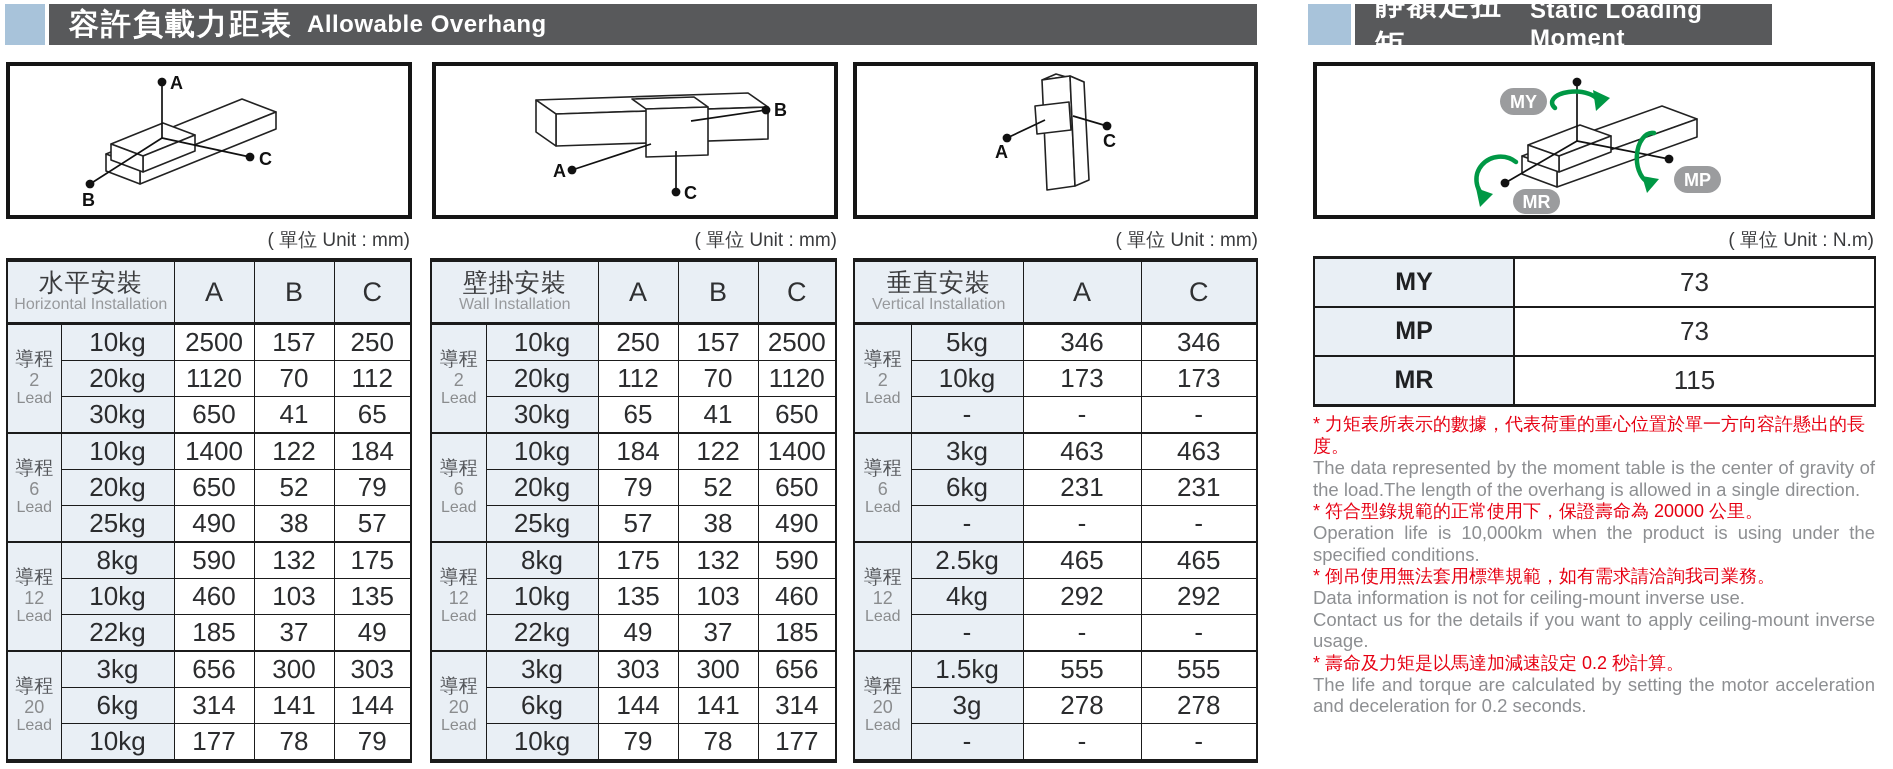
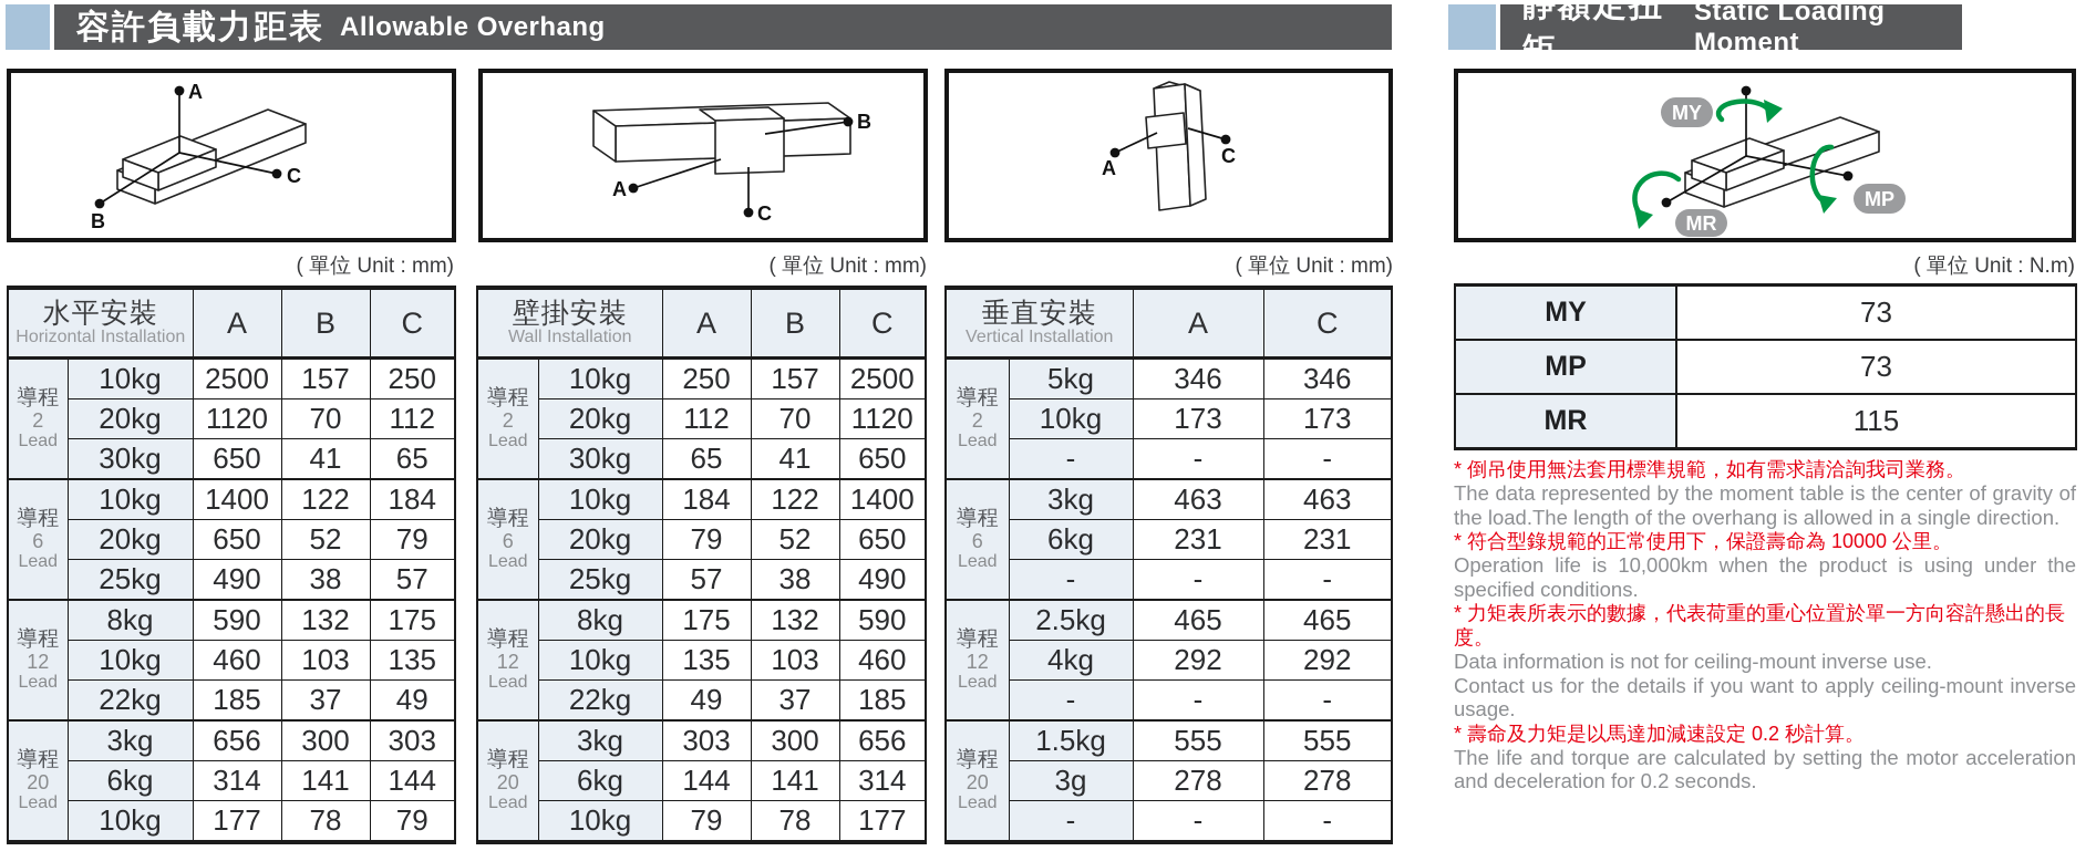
  容許負載力距表
  Allowable Overhang
  靜額定扭矩
  Static Loading Moment
  A
  B
  C
  A
  B
  C
  A
  C
  MY
  MP
  MR
  ( 單位 Unit : mm)
  ( 單位 Unit : mm)
  ( 單位 Unit : mm)
  ( 單位 Unit : N.m)
  水平安裝Horizontal Installation	A	B	C
  導程2Lead	10kg	2500	157	250
  20kg	1120	70	112
  30kg	650	41	65
  導程6Lead	10kg	1400	122	184
  20kg	650	52	79
  25kg	490	38	57
  導程12Lead	8kg	590	132	175
  10kg	460	103	135
  22kg	185	37	49
  導程20Lead	3kg	656	300	303
  6kg	314	141	144
  10kg	177	78	79
  壁掛安裝Wall Installation	A	B	C
  導程2Lead	10kg	250	157	2500
  20kg	112	70	1120
  30kg	65	41	650
  導程6Lead	10kg	184	122	1400
  20kg	79	52	650
  25kg	57	38	490
  導程12Lead	8kg	175	132	590
  10kg	135	103	460
  22kg	49	37	185
  導程20Lead	3kg	303	300	656
  6kg	144	141	314
  10kg	79	78	177
  垂直安裝Vertical Installation	A	C
  導程2Lead	5kg	346	346
  10kg	173	173
  -	-	-
  導程6Lead	3kg	463	463
  6kg	231	231
  -	-	-
  導程12Lead	2.5kg	465	465
  4kg	292	292
  -	-	-
  導程20Lead	1.5kg	555	555
  3g	278	278
  -	-	-
  MY	73
  MP	73
  MR	115
- * 力矩表所表示的數據，代表荷重的重心位置於單一方向容許懸出的長度。
+ * 倒吊使用無法套用標準規範，如有需求請洽詢我司業務。
  The data represented by the moment table is the center of gravity of the load.The length of the overhang is allowed in a single direction.
- * 符合型錄規範的正常使用下，保證壽命為 20000 公里。
+ * 符合型錄規範的正常使用下，保證壽命為 10000 公里。
  Operation life is 10,000km when the product is using under the specified conditions.
- * 倒吊使用無法套用標準規範，如有需求請洽詢我司業務。
+ * 力矩表所表示的數據，代表荷重的重心位置於單一方向容許懸出的長度。
  Data information is not for ceiling-mount inverse use.
  Contact us for the details if you want to apply ceiling-mount inverse usage.
  * 壽命及力矩是以馬達加減速設定 0.2 秒計算。
  The life and torque are calculated by setting the motor acceleration and deceleration for 0.2 seconds.
